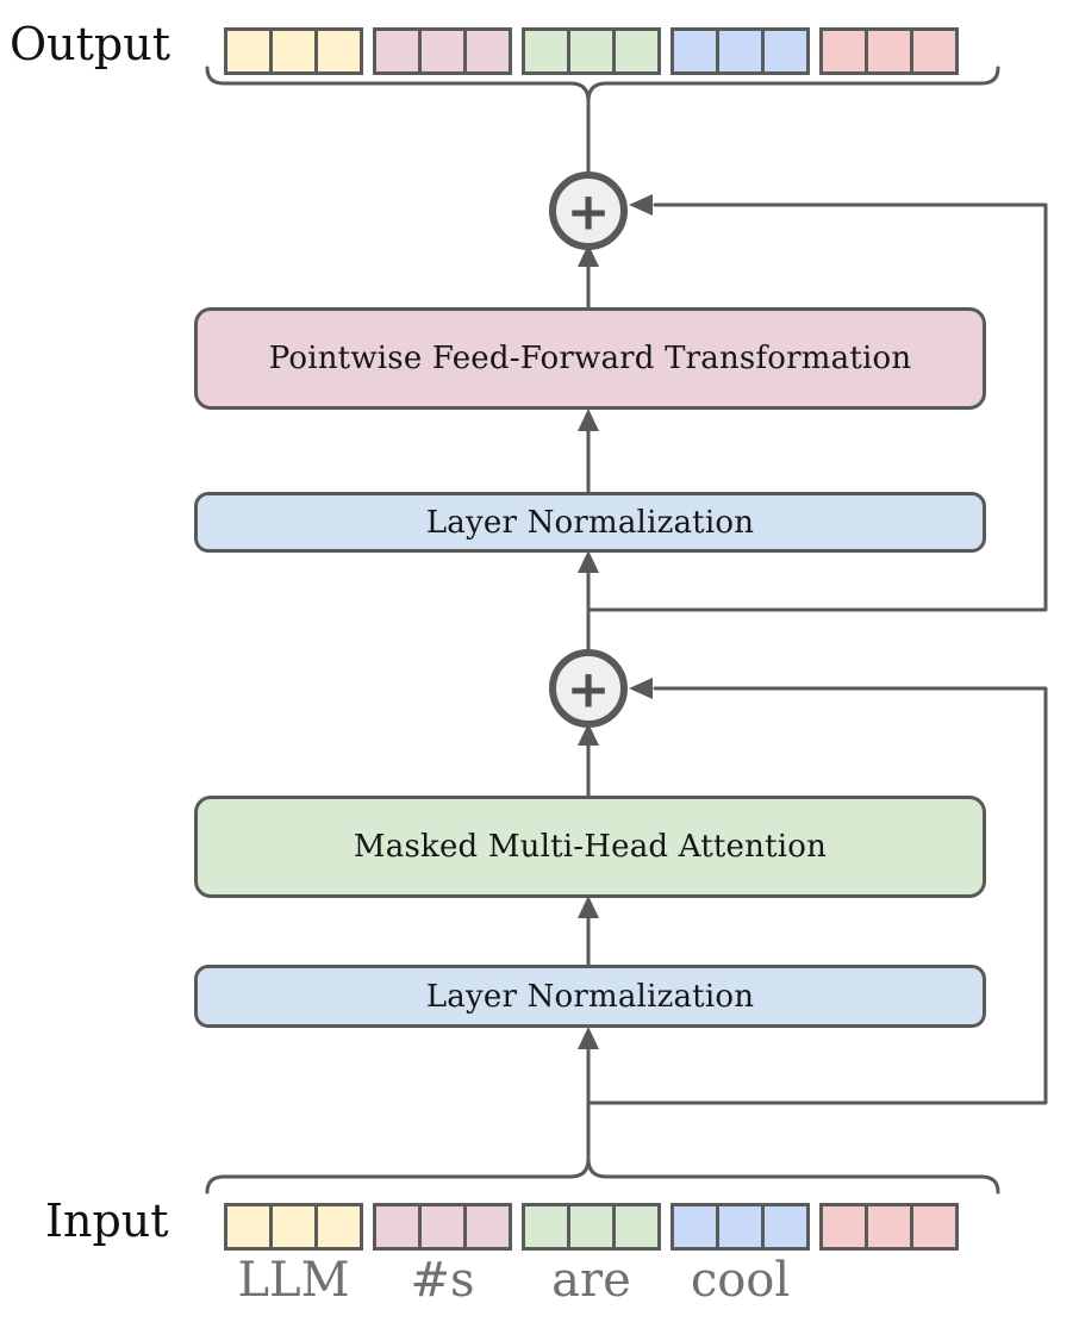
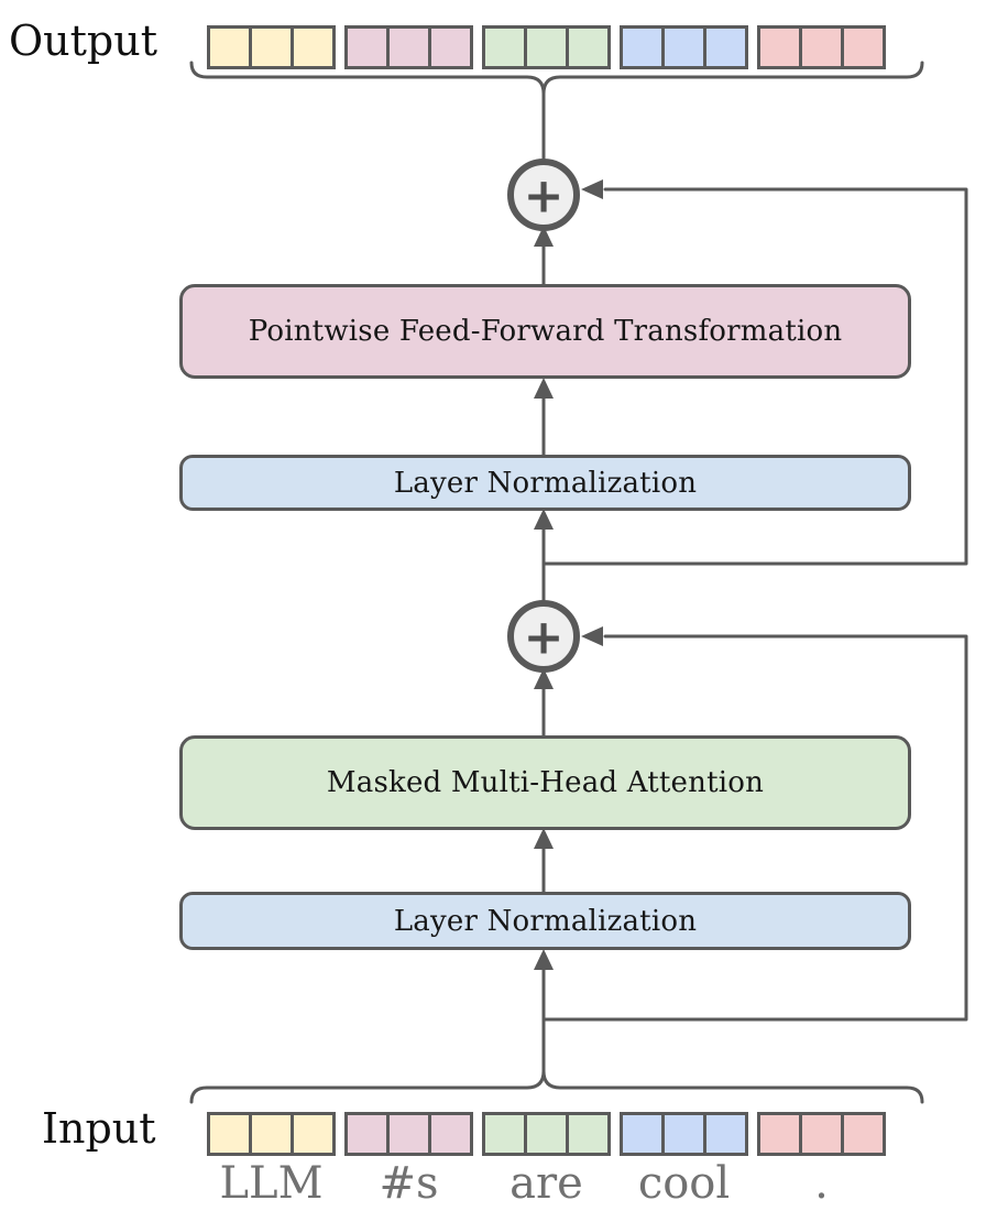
  +
  +
  Output
  Input
  Pointwise Feed-Forward Transformation
  Layer Normalization
  Masked Multi-Head Attention
  Layer Normalization
  LLM
  #s
  are
  cool
+ .
